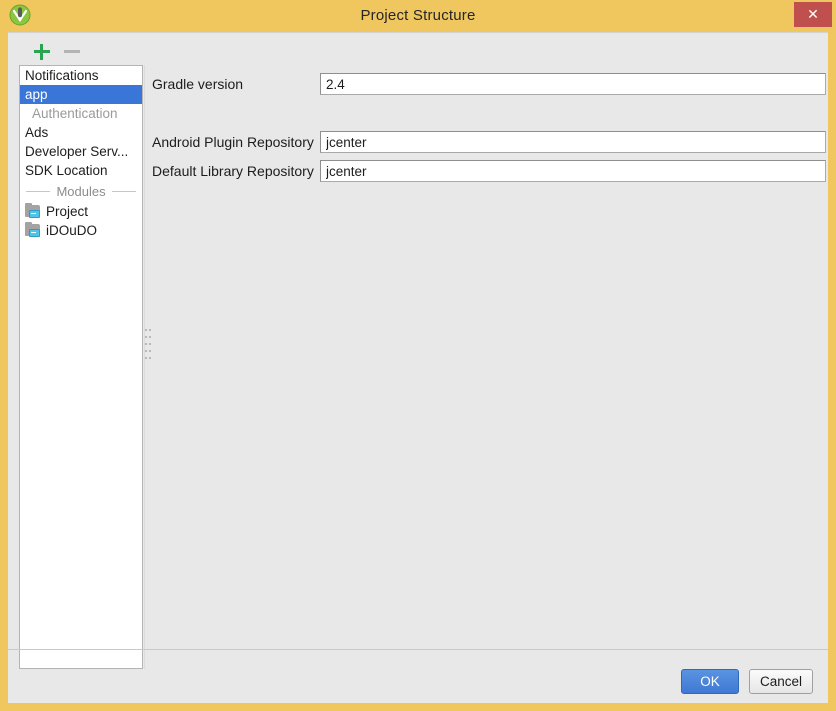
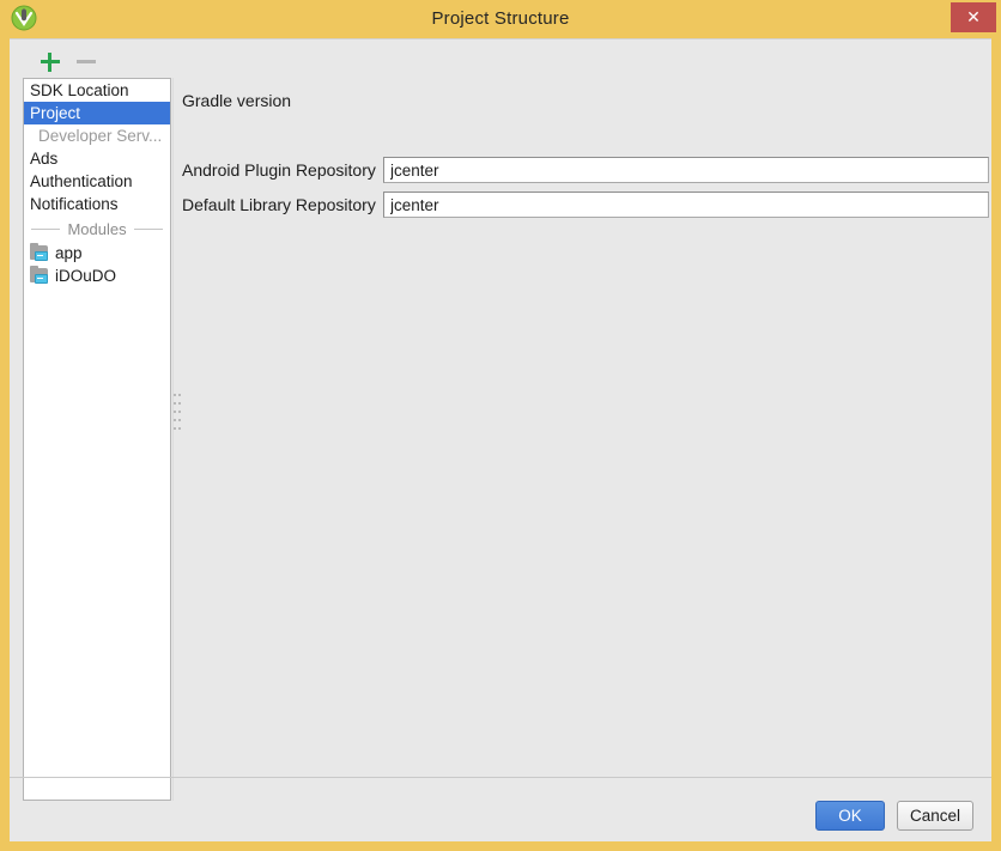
  Project Structure
  ✕
- Notifications
+ SDK Location
- app
+ Project
- Authentication
+ Developer Serv...
  Ads
- Developer Serv...
+ Authentication
- SDK Location
+ Notifications
  Modules
- Project
+ app
  iDOuDO
  Gradle version
- 2.4
  Android Plugin Repository
  jcenter
  Default Library Repository
  jcenter
  OK
  Cancel
